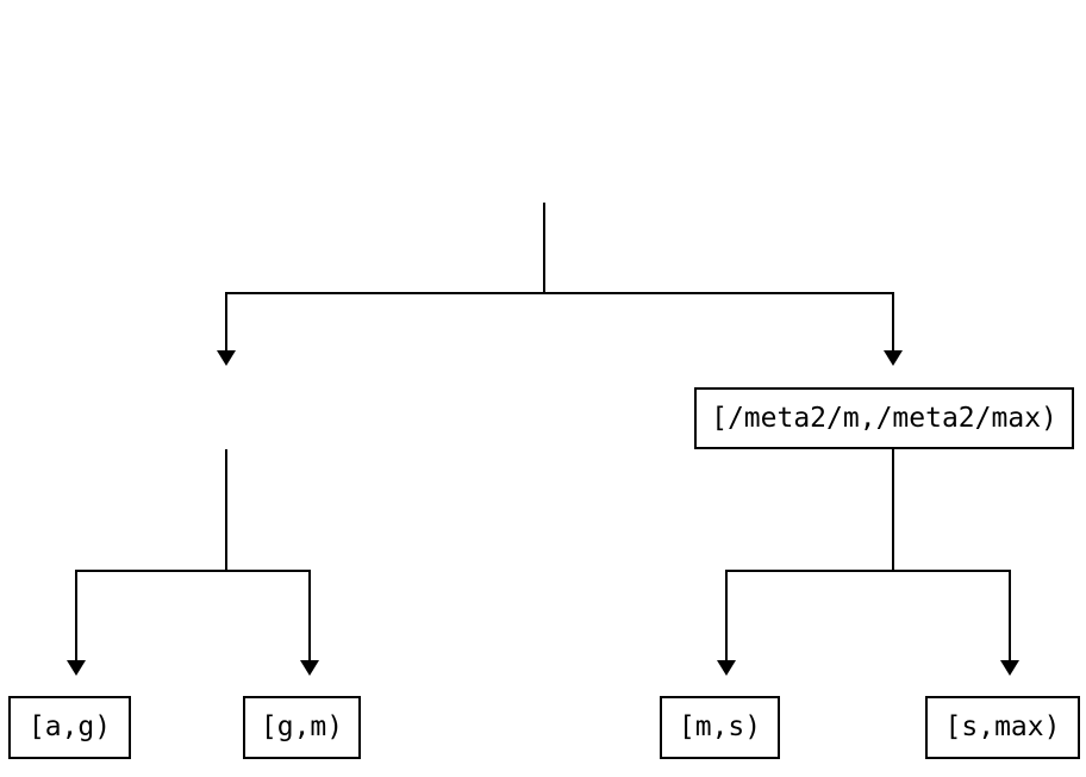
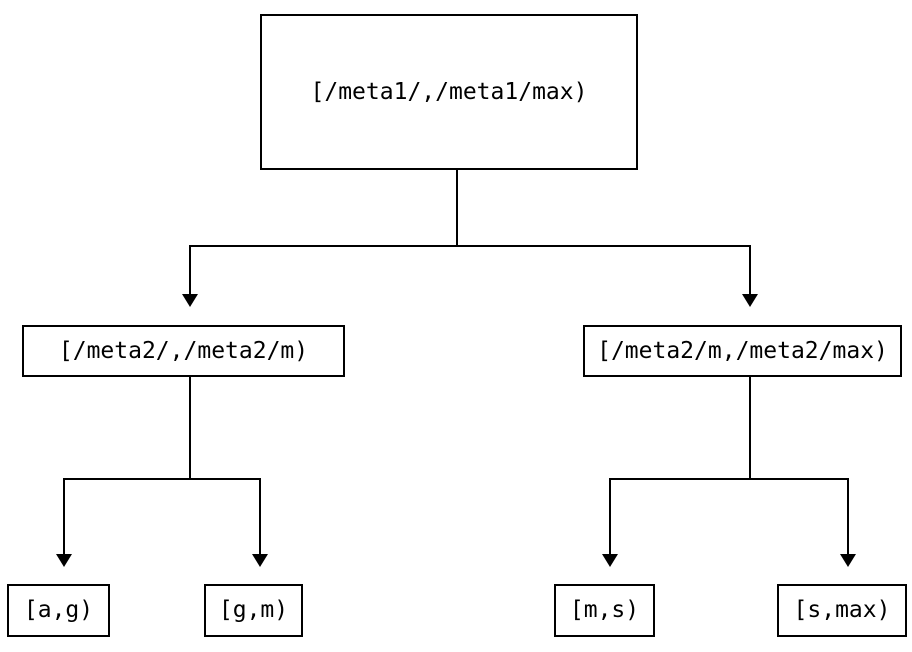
+ [/meta1/,/meta1/max)
+ [/meta2/,/meta2/m)
  [/meta2/m,/meta2/max)
  [a,g)
  [g,m)
  [m,s)
  [s,max)
